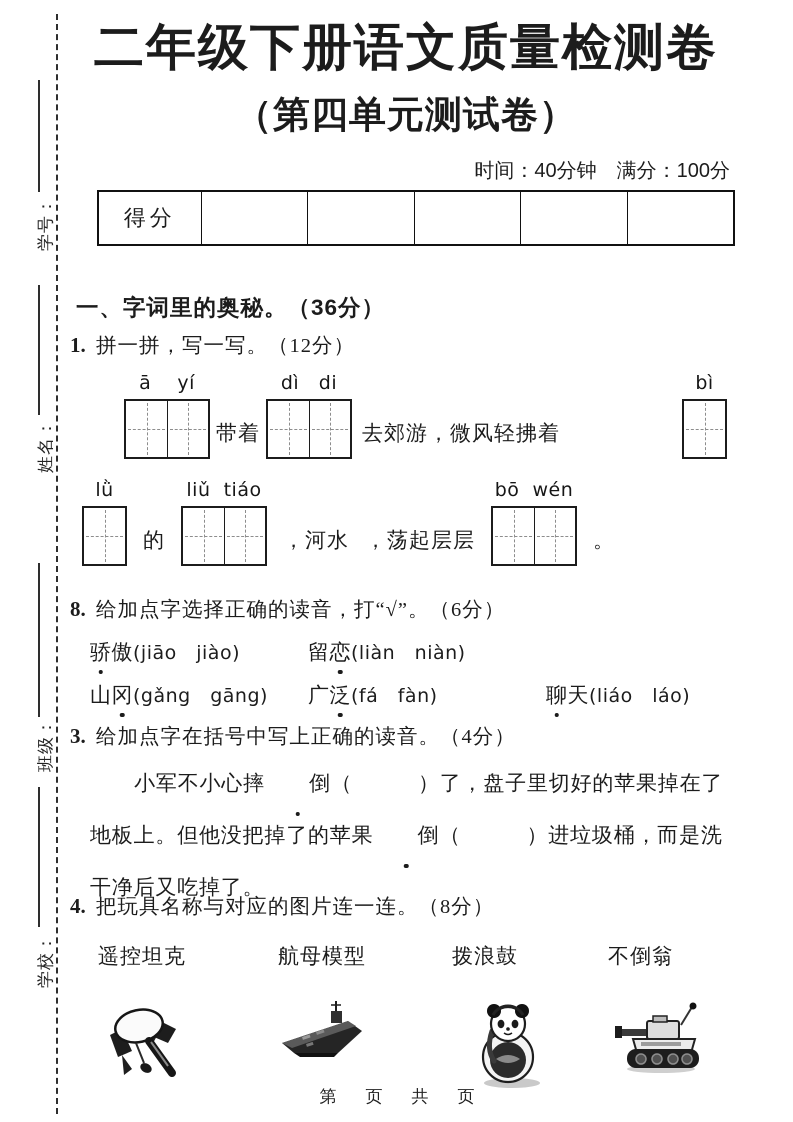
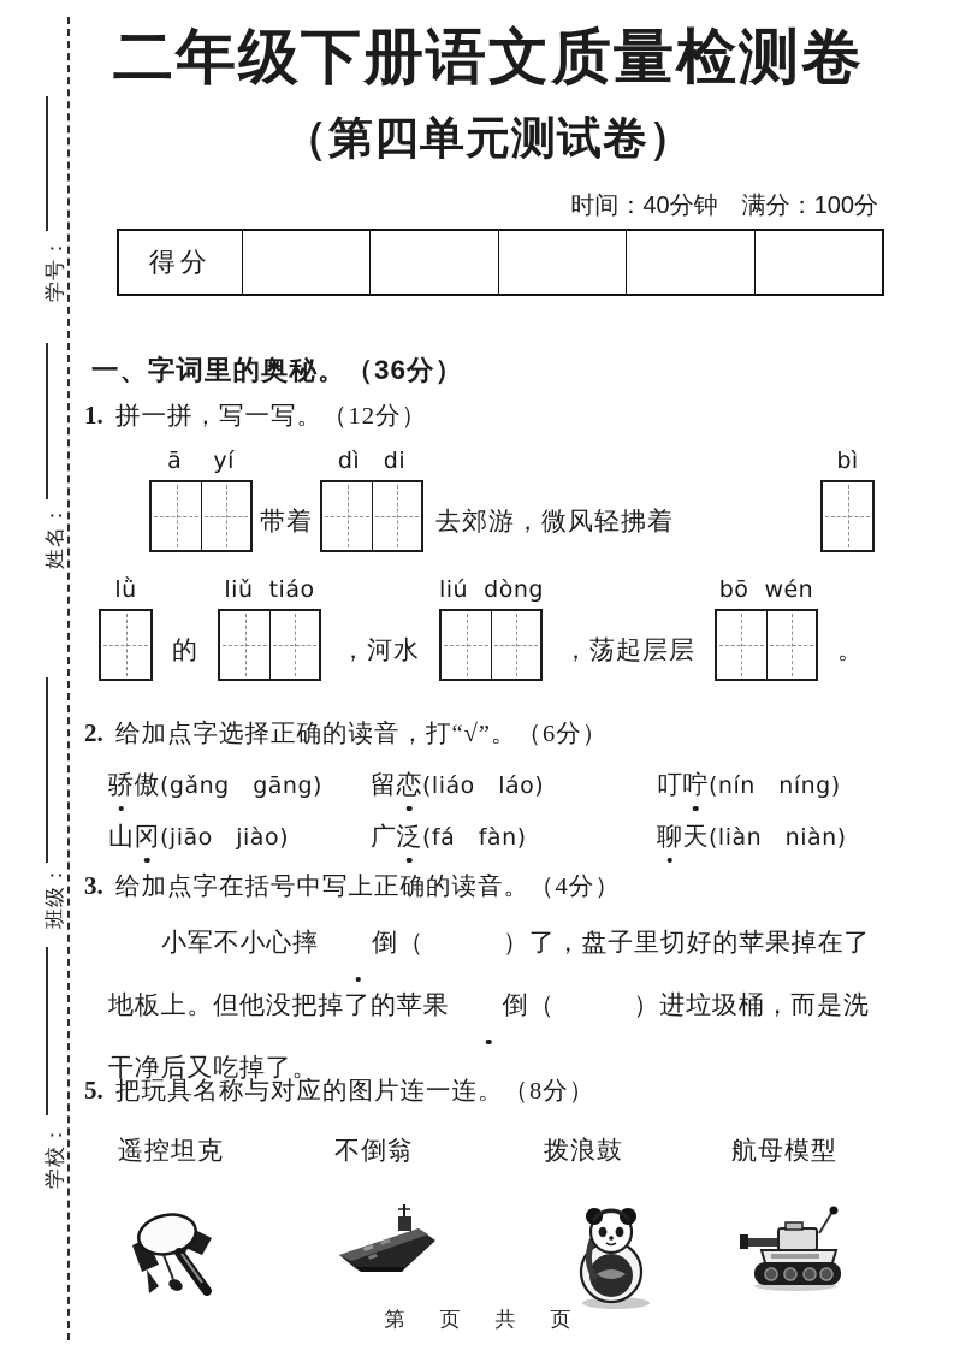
  二年级下册语文质量检测卷
  （第四单元测试卷）
  时间：40分钟 满分：100分
  得分
  一、字词里的奥秘。（36分）
  1.
  拼一拼，写一写。（12分）
  ā yí
  带着
  dì di
  去郊游，微风轻拂着
  bì
  lǜ
  的
  liǔ tiáo
  ，河水
+ liú dòng
  ，荡起层层
  bō wén
  。
- 8.
+ 2.
  给加点字选择正确的读音，打“√”。（6分）
- 骄傲(jiāo jiào)
+ 骄傲(gǎng gāng)
- 留恋(liàn niàn)
+ 留恋(liáo láo)
+ 叮咛(nín níng)
- 山冈(gǎng gāng)
+ 山冈(jiāo jiào)
  广泛(fá fàn)
- 聊天(liáo láo)
+ 聊天(liàn niàn)
  3.
  给加点字在括号中写上正确的读音。（4分）
  小军不小心摔 倒（ ）了，盘子里切好的苹果掉在了地板上。但他没把掉了的苹果 倒（ ）进垃圾桶，而是洗干净后又吃掉了。
- 4.
+ 5.
  把玩具名称与对应的图片连一连。（8分）
  遥控坦克
- 航母模型
+ 不倒翁
  拨浪鼓
- 不倒翁
+ 航母模型
  第 页 共 页
